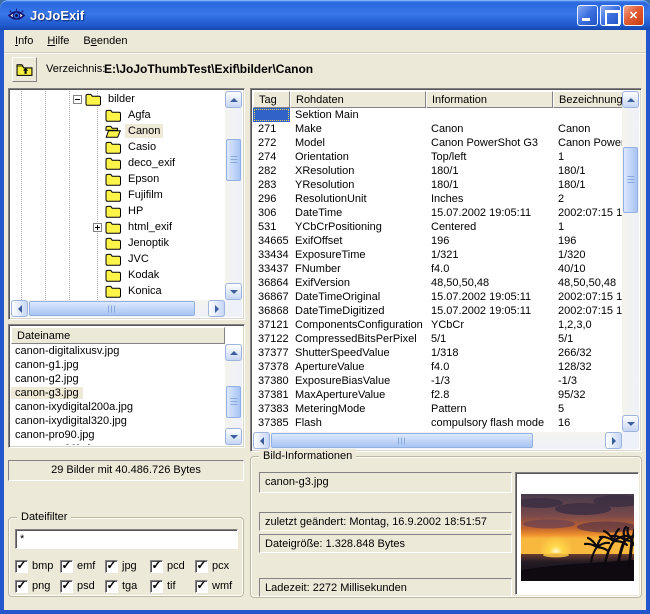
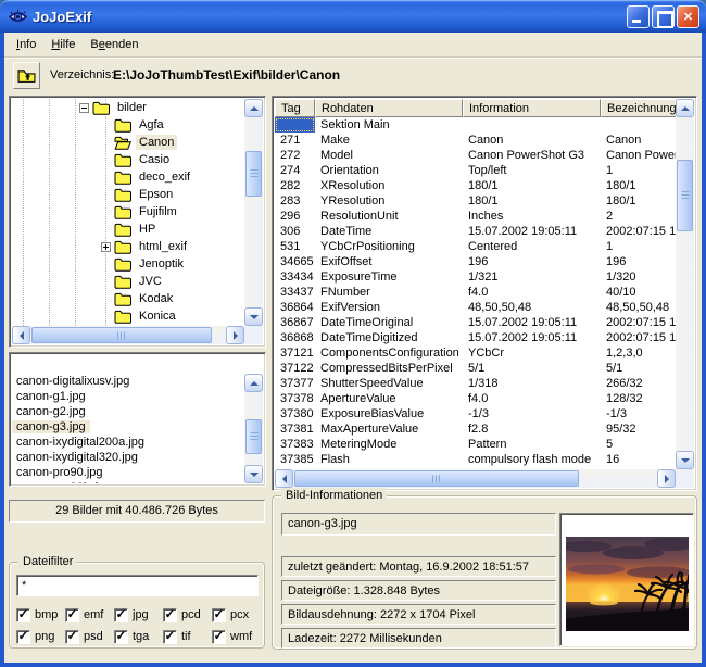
  JoJoExif
  ✕
  Info
  Hilfe
  Beenden
  Verzeichnis:
  E:\JoJoThumbTest\Exif\bilder\Canon
  bilder
  Agfa
  Canon
  Casio
  deco_exif
  Epson
  Fujifilm
  HP
  html_exif
  Jenoptik
  JVC
  Kodak
  Konica
- Dateiname
  canon-digitalixusv.jpg
  canon-g1.jpg
  canon-g2.jpg
  canon-g3.jpg
  canon-ixydigital200a.jpg
  canon-ixydigital320.jpg
  canon-pro90.jpg
  Tag
  Rohdaten
  Information
  Bezeichnung
  Sektion Main
  271
  Make
  Canon
  Canon
  272
  Model
  Canon PowerShot G3
  274
  Orientation
  Top/left
  1
  282
  XResolution
  180/1
  180/1
  283
  YResolution
  180/1
  180/1
  296
  ResolutionUnit
  Inches
  2
  306
  DateTime
  15.07.2002 19:05:11
  531
  YCbCrPositioning
  Centered
  1
  34665
  ExifOffset
  196
  196
  33434
  ExposureTime
  1/321
  1/320
  33437
  FNumber
  f4.0
  40/10
  36864
  ExifVersion
  48,50,50,48
  48,50,50,48
  36867
  DateTimeOriginal
  15.07.2002 19:05:11
  36868
  DateTimeDigitized
  15.07.2002 19:05:11
  37121
  ComponentsConfiguration
  YCbCr
  1,2,3,0
  37122
  CompressedBitsPerPixel
  5/1
  5/1
  37377
  ShutterSpeedValue
  1/318
  266/32
  37378
  ApertureValue
  f4.0
  128/32
  37380
  ExposureBiasValue
  -1/3
  -1/3
  37381
  MaxApertureValue
  f2.8
  95/32
  37383
  MeteringMode
  Pattern
  5
  37385
  Flash
  compulsory flash mode
  16
  29 Bilder mit 40.486.726 Bytes
  Dateifilter
  *
  ✓
  bmp
  ✓
  emf
  ✓
  jpg
  ✓
  pcd
  ✓
  pcx
  ✓
  png
  ✓
  psd
  ✓
  tga
  ✓
  tif
  ✓
  wmf
  Bild-Informationen
  canon-g3.jpg
  zuletzt geändert: Montag, 16.9.2002 18:51:57
  Dateigröße: 1.328.848 Bytes
+ Bildausdehnung: 2272 x 1704 Pixel
  Ladezeit: 2272 Millisekunden
